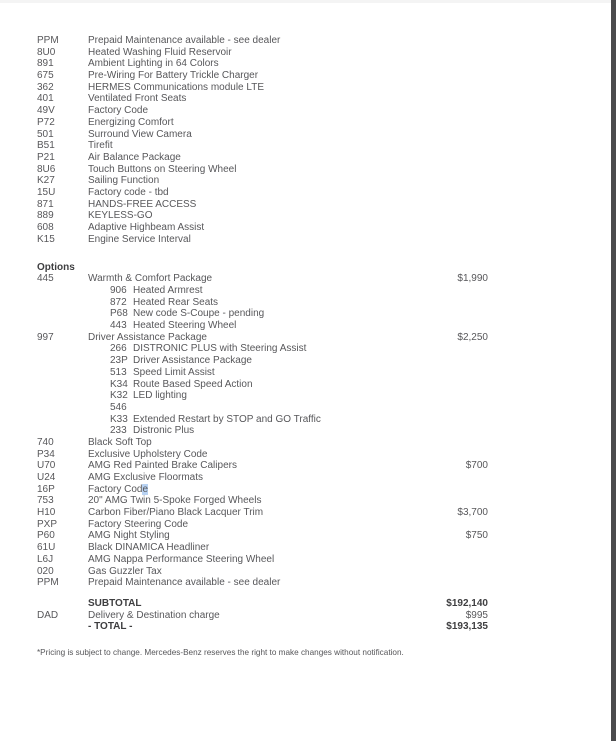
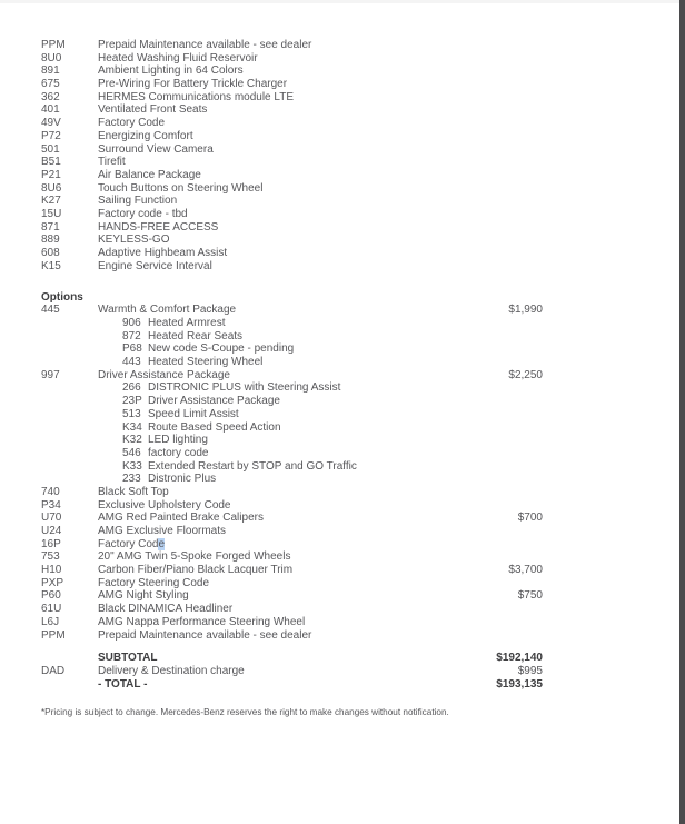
  PPM
  Prepaid Maintenance available - see dealer
  8U0
  Heated Washing Fluid Reservoir
  891
  Ambient Lighting in 64 Colors
  675
  Pre-Wiring For Battery Trickle Charger
  362
  HERMES Communications module LTE
  401
  Ventilated Front Seats
  49V
  Factory Code
  P72
  Energizing Comfort
  501
  Surround View Camera
  B51
  Tirefit
  P21
  Air Balance Package
  8U6
  Touch Buttons on Steering Wheel
  K27
  Sailing Function
  15U
  Factory code - tbd
  871
  HANDS-FREE ACCESS
  889
  KEYLESS-GO
  608
  Adaptive Highbeam Assist
  K15
  Engine Service Interval
  Options
  445
  Warmth & Comfort Package
  $1,990
  906
  Heated Armrest
  872
  Heated Rear Seats
  P68
  New code S-Coupe - pending
  443
  Heated Steering Wheel
  997
  Driver Assistance Package
  $2,250
  266
  DISTRONIC PLUS with Steering Assist
  23P
  Driver Assistance Package
  513
  Speed Limit Assist
  K34
  Route Based Speed Action
  K32
  LED lighting
  546
+ factory code
  K33
  Extended Restart by STOP and GO Traffic
  233
  Distronic Plus
  740
  Black Soft Top
  P34
  Exclusive Upholstery Code
  U70
  AMG Red Painted Brake Calipers
  $700
  U24
  AMG Exclusive Floormats
  16P
  Factory Code
  753
  20" AMG Twin 5-Spoke Forged Wheels
  H10
  Carbon Fiber/Piano Black Lacquer Trim
  $3,700
  PXP
  Factory Steering Code
  P60
  AMG Night Styling
  $750
  61U
  Black DINAMICA Headliner
  L6J
  AMG Nappa Performance Steering Wheel
- 020
- Gas Guzzler Tax
  PPM
  Prepaid Maintenance available - see dealer
  SUBTOTAL
  $192,140
  DAD
  Delivery & Destination charge
  $995
  - TOTAL -
  $193,135
  *Pricing is subject to change. Mercedes-Benz reserves the right to make changes without notification.
